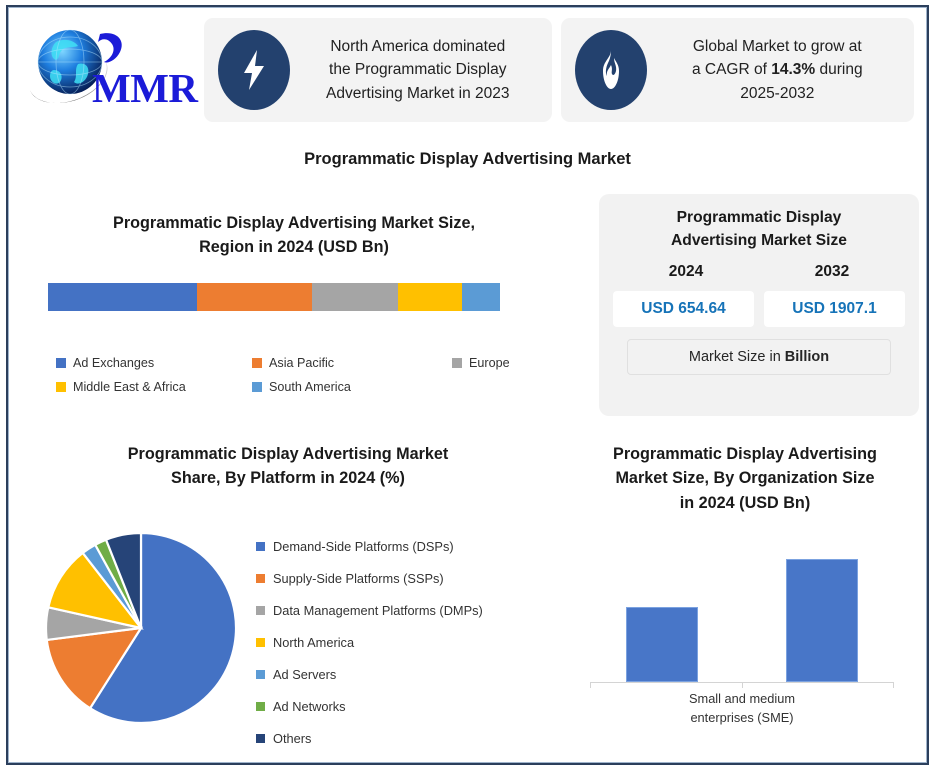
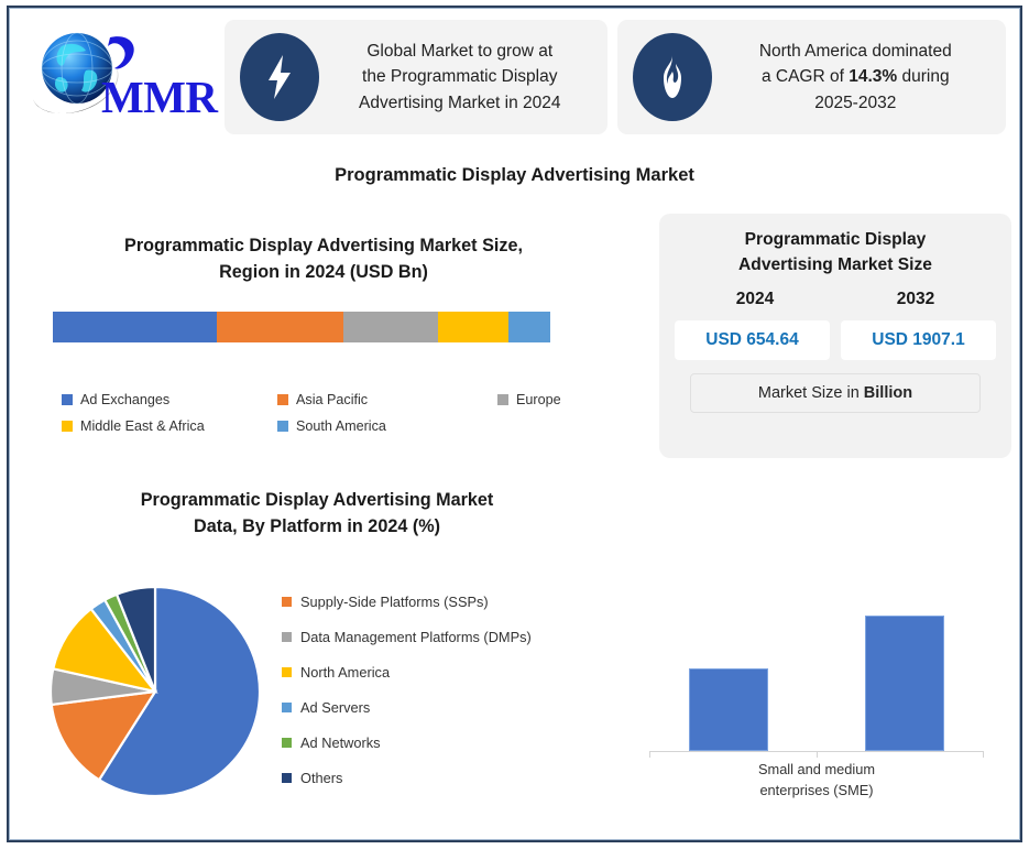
  MMR
- North America dominated
+ Global Market to grow at
  the Programmatic Display
- Advertising Market in 2023
+ Advertising Market in 2024
- Global Market to grow at
+ North America dominated
  a CAGR of 14.3% during
  2025-2032
  Programmatic Display Advertising Market
  Programmatic Display Advertising Market Size,
  Region in 2024 (USD Bn)
  Ad Exchanges
  Asia Pacific
  Europe
  Middle East & Africa
  South America
  Programmatic Display
  Advertising Market Size
  2024
  2032
  USD 654.64
  USD 1907.1
  Market Size in Billion
  Programmatic Display Advertising Market
- Share, By Platform in 2024 (%)
+ Data, By Platform in 2024 (%)
- Demand-Side Platforms (DSPs)
  Supply-Side Platforms (SSPs)
  Data Management Platforms (DMPs)
  North America
  Ad Servers
  Ad Networks
  Others
- Programmatic Display Advertising
- Market Size, By Organization Size
- in 2024 (USD Bn)
  Small and medium
  enterprises (SME)
